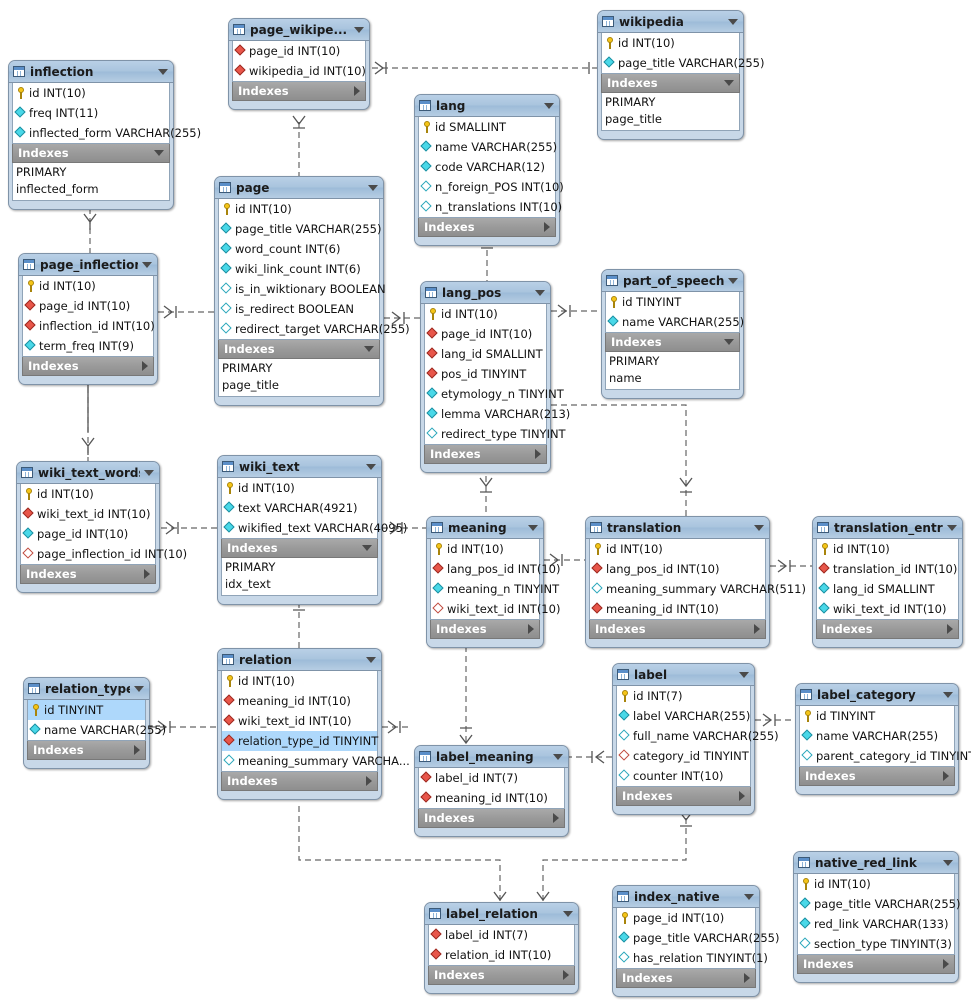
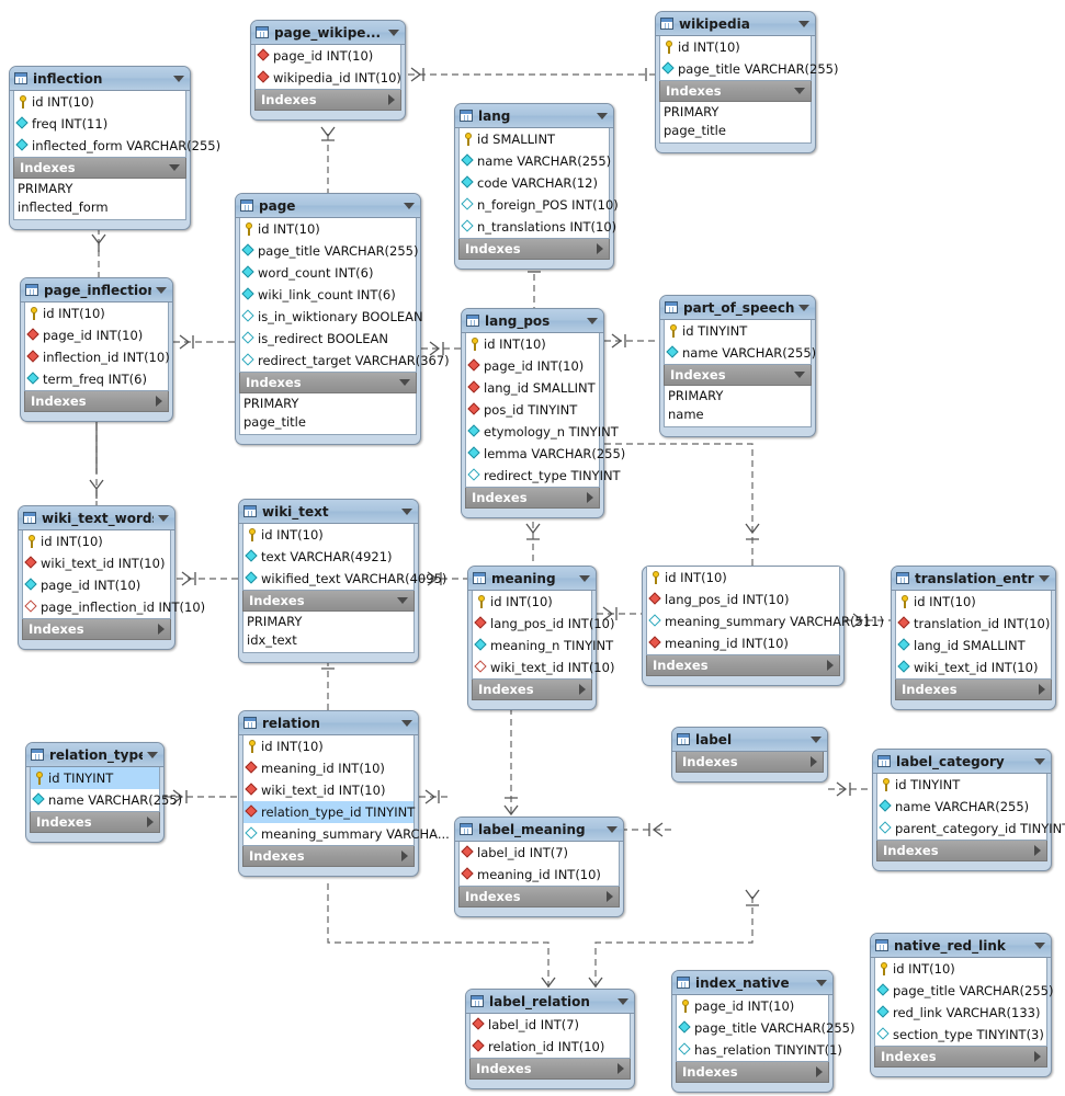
  inflection
  id INT(10)
  freq INT(11)
  inflected_form VARCHAR(255)
  Indexes
  PRIMARY
  inflected_form
  page_wikipe...
  page_id INT(10)
  wikipedia_id INT(10)
  Indexes
  wikipedia
  id INT(10)
  page_title VARCHAR(255)
  Indexes
  PRIMARY
  page_title
  lang
  id SMALLINT
  name VARCHAR(255)
  code VARCHAR(12)
  n_foreign_POS INT(10)
  n_translations INT(10)
  Indexes
  page
  id INT(10)
  page_title VARCHAR(255)
  word_count INT(6)
  wiki_link_count INT(6)
  is_in_wiktionary BOOLEAN
  is_redirect BOOLEAN
- redirect_target VARCHAR(255)
+ redirect_target VARCHAR(367)
  Indexes
  PRIMARY
  page_title
  page_inflectio
  id INT(10)
  page_id INT(10)
  inflection_id INT(10)
- term_freq INT(9)
+ term_freq INT(6)
  Indexes
  lang_pos
  id INT(10)
  page_id INT(10)
  lang_id SMALLINT
  pos_id TINYINT
  etymology_n TINYINT
- lemma VARCHAR(213)
+ lemma VARCHAR(255)
  redirect_type TINYINT
  Indexes
  part_of_speech
  id TINYINT
  name VARCHAR(255)
  Indexes
  PRIMARY
  name
  wiki_text_word
  id INT(10)
  wiki_text_id INT(10)
  page_id INT(10)
  page_inflection_id INT(10)
  Indexes
  wiki_text
  id INT(10)
  text VARCHAR(4921)
  wikified_text VARCHAR(4095)
  Indexes
  PRIMARY
  idx_text
  meaning
  id INT(10)
  lang_pos_id INT(10)
  meaning_n TINYINT
  wiki_text_id INT(10)
  Indexes
- translation
  id INT(10)
  lang_pos_id INT(10)
  meaning_summary VARCHAR(511)
  meaning_id INT(10)
  Indexes
  translation_entr
  id INT(10)
  translation_id INT(10)
  lang_id SMALLINT
  wiki_text_id INT(10)
  Indexes
  relation
  id INT(10)
  meaning_id INT(10)
  wiki_text_id INT(10)
  relation_type_id TINYINT
  meaning_summary VARCHA...
  Indexes
  relation_typ
  id TINYINT
  name VARCHAR(255)
  Indexes
  label
- id INT(7)
- label VARCHAR(255)
- full_name VARCHAR(255)
- category_id TINYINT
- counter INT(10)
  Indexes
  label_category
  id TINYINT
  name VARCHAR(255)
  parent_category_id TINYIN
  Indexes
  label_meaning
  label_id INT(7)
  meaning_id INT(10)
  Indexes
  label_relation
  label_id INT(7)
  relation_id INT(10)
  Indexes
  index_native
  page_id INT(10)
  page_title VARCHAR(255)
  has_relation TINYINT(1)
  Indexes
  native_red_link
  id INT(10)
  page_title VARCHAR(255)
  red_link VARCHAR(133)
  section_type TINYINT(3)
  Indexes
